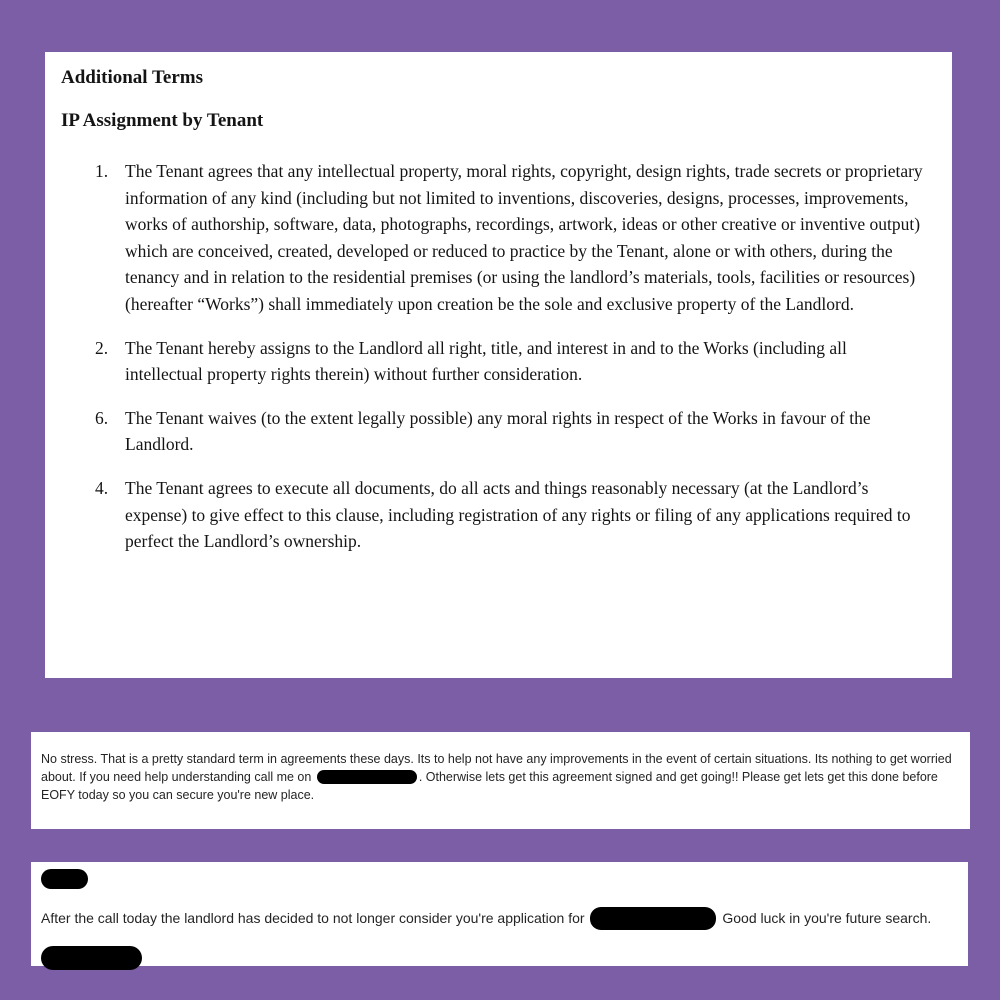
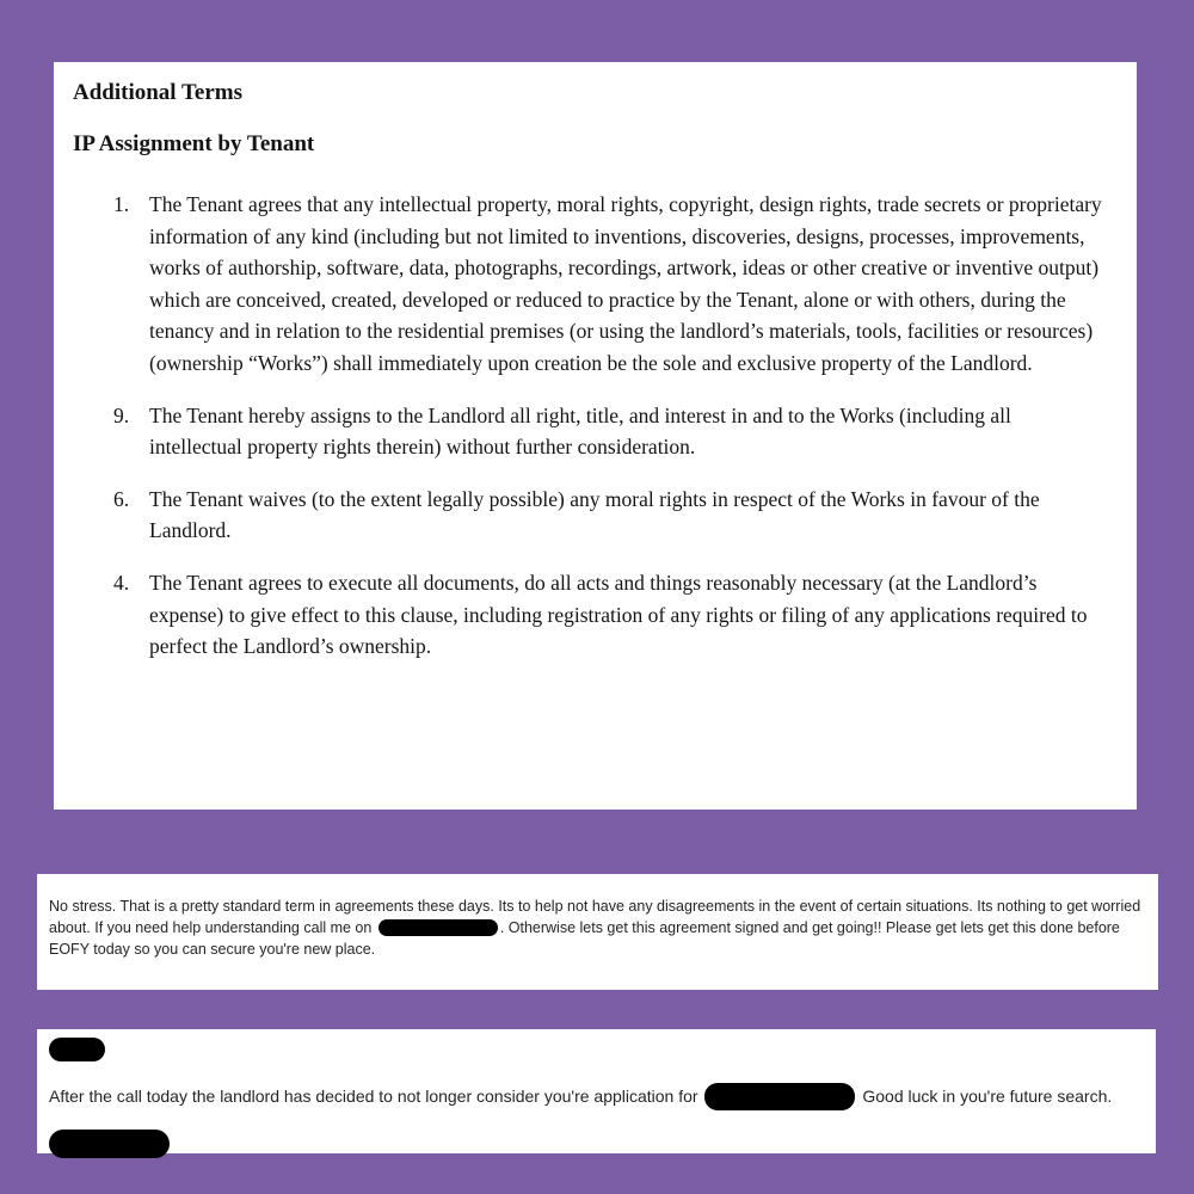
  Additional Terms
  IP Assignment by Tenant
  1.
- The Tenant agrees that any intellectual property, moral rights, copyright, design rights, trade secrets or proprietary information of any kind (including but not limited to inventions, discoveries, designs, processes, improvements, works of authorship, software, data, photographs, recordings, artwork, ideas or other creative or inventive output) which are conceived, created, developed or reduced to practice by the Tenant, alone or with others, during the tenancy and in relation to the residential premises (or using the landlord’s materials, tools, facilities or resources) (hereafter “Works”) shall immediately upon creation be the sole and exclusive property of the Landlord.
+ The Tenant agrees that any intellectual property, moral rights, copyright, design rights, trade secrets or proprietary information of any kind (including but not limited to inventions, discoveries, designs, processes, improvements, works of authorship, software, data, photographs, recordings, artwork, ideas or other creative or inventive output) which are conceived, created, developed or reduced to practice by the Tenant, alone or with others, during the tenancy and in relation to the residential premises (or using the landlord’s materials, tools, facilities or resources) (ownership “Works”) shall immediately upon creation be the sole and exclusive property of the Landlord.
- 2.
+ 9.
  The Tenant hereby assigns to the Landlord all right, title, and interest in and to the Works (including all intellectual property rights therein) without further consideration.
  6.
  The Tenant waives (to the extent legally possible) any moral rights in respect of the Works in favour of the Landlord.
  4.
  The Tenant agrees to execute all documents, do all acts and things reasonably necessary (at the Landlord’s expense) to give effect to this clause, including registration of any rights or filing of any applications required to perfect the Landlord’s ownership.
- No stress. That is a pretty standard term in agreements these days. Its to help not have any improvements in the event of certain situations. Its nothing to get worried about. If you need help understanding call me on . Otherwise lets get this agreement signed and get going!! Please get lets get this done before EOFY today so you can secure you're new place.
+ No stress. That is a pretty standard term in agreements these days. Its to help not have any disagreements in the event of certain situations. Its nothing to get worried about. If you need help understanding call me on . Otherwise lets get this agreement signed and get going!! Please get lets get this done before EOFY today so you can secure you're new place.
  After the call today the landlord has decided to not longer consider you're application for Good luck in you're future search.
